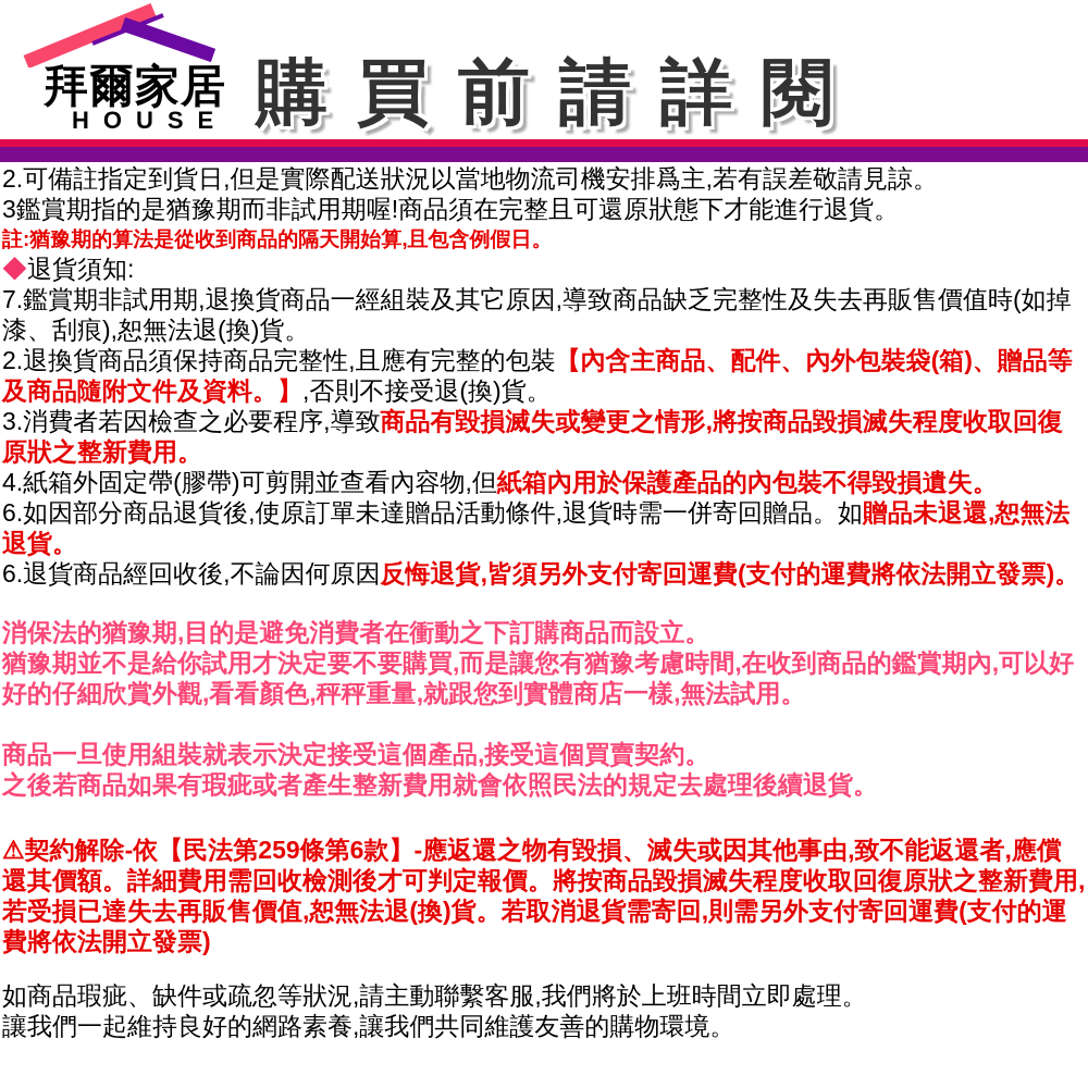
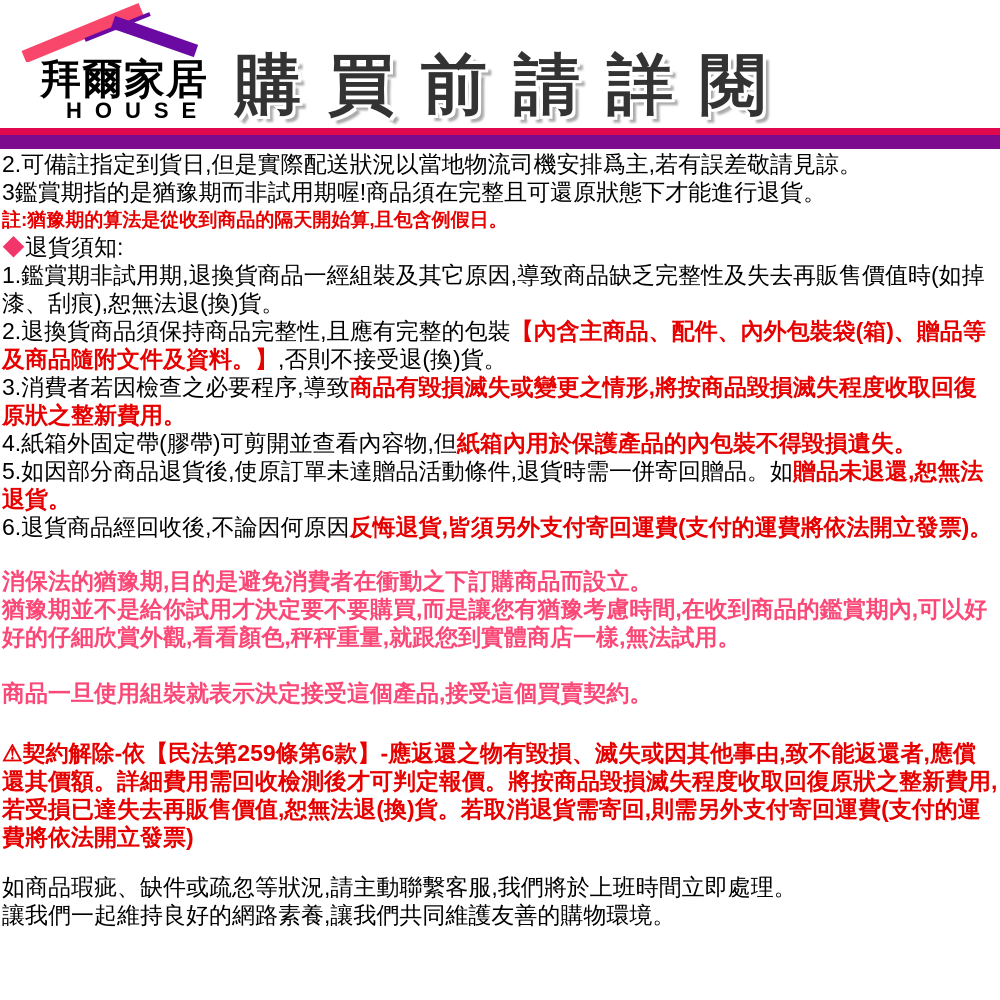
  拜爾家居
  HOUSE
  購買前請詳閱
  2.可備註指定到貨日,但是實際配送狀況以當地物流司機安排爲主,若有誤差敬請見諒。
  3鑑賞期指的是猶豫期而非試用期喔!商品須在完整且可還原狀態下才能進行退貨。
  註:猶豫期的算法是從收到商品的隔天開始算,且包含例假日。
  ◆退貨須知:
- 7.鑑賞期非試用期,退換貨商品一經組裝及其它原因,導致商品缺乏完整性及失去再販售價值時(如掉漆、刮痕),恕無法退(換)貨。
+ 1.鑑賞期非試用期,退換貨商品一經組裝及其它原因,導致商品缺乏完整性及失去再販售價值時(如掉漆、刮痕),恕無法退(換)貨。
  2.退換貨商品須保持商品完整性,且應有完整的包裝【內含主商品、配件、內外包裝袋(箱)、贈品等及商品隨附文件及資料。】,否則不接受退(換)貨。
  3.消費者若因檢查之必要程序,導致商品有毀損滅失或變更之情形,將按商品毀損滅失程度收取回復原狀之整新費用。
  4.紙箱外固定帶(膠帶)可剪開並查看內容物,但紙箱內用於保護產品的內包裝不得毀損遺失。
- 6.如因部分商品退貨後,使原訂單未達贈品活動條件,退貨時需一併寄回贈品。如贈品未退還,恕無法退貨。
+ 5.如因部分商品退貨後,使原訂單未達贈品活動條件,退貨時需一併寄回贈品。如贈品未退還,恕無法退貨。
  6.退貨商品經回收後,不論因何原因反悔退貨,皆須另外支付寄回運費(支付的運費將依法開立發票)。
  消保法的猶豫期,目的是避免消費者在衝動之下訂購商品而設立。
  猶豫期並不是給你試用才決定要不要購買,而是讓您有猶豫考慮時間,在收到商品的鑑賞期內,可以好好的仔細欣賞外觀,看看顏色,秤秤重量,就跟您到實體商店一樣,無法試用。
  商品一旦使用組裝就表示決定接受這個產品,接受這個買賣契約。
- 之後若商品如果有瑕疵或者產生整新費用就會依照民法的規定去處理後續退貨。
  ⚠契約解除-依【民法第259條第6款】-應返還之物有毀損、滅失或因其他事由,致不能返還者,應償還其價額。詳細費用需回收檢測後才可判定報價。將按商品毀損滅失程度收取回復原狀之整新費用,若受損已達失去再販售價值,恕無法退(換)貨。若取消退貨需寄回,則需另外支付寄回運費(支付的運費將依法開立發票)
  如商品瑕疵、缺件或疏忽等狀況,請主動聯繫客服,我們將於上班時間立即處理。
  讓我們一起維持良好的網路素養,讓我們共同維護友善的購物環境。
